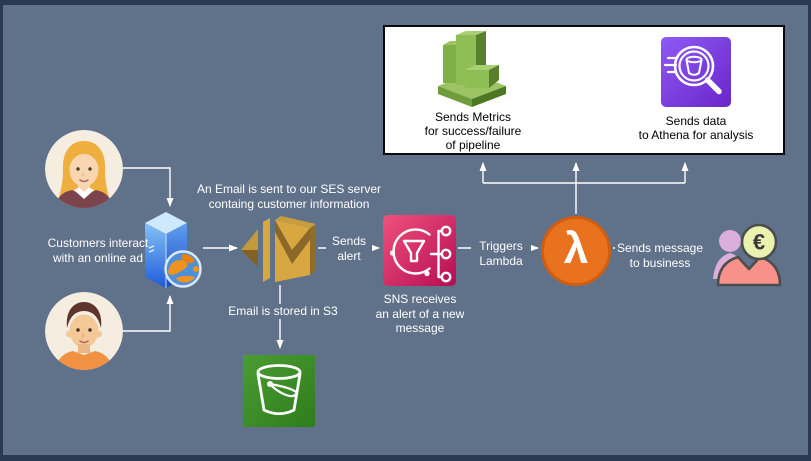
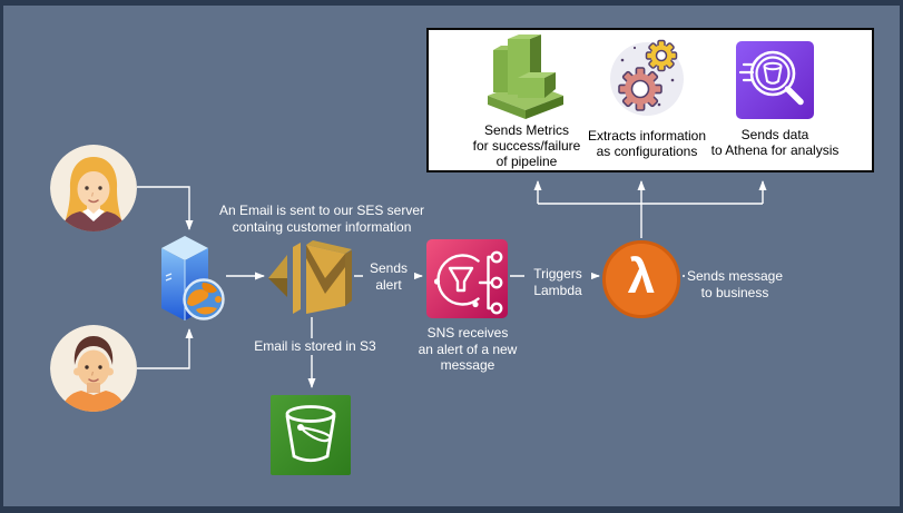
  Sends Metrics
  for success/failure
  of pipeline
+ Extracts information
+ as configurations
  Sends data
  to Athena for analysis
  λ
- €
- Customers interact
- with an online ad
  An Email is sent to our SES server
  containg customer information
  SNS receives
  an alert of a new
  message
  Sends
  alert
  Triggers
  Lambda
  Sends message
  to business
  Email is stored in S3
